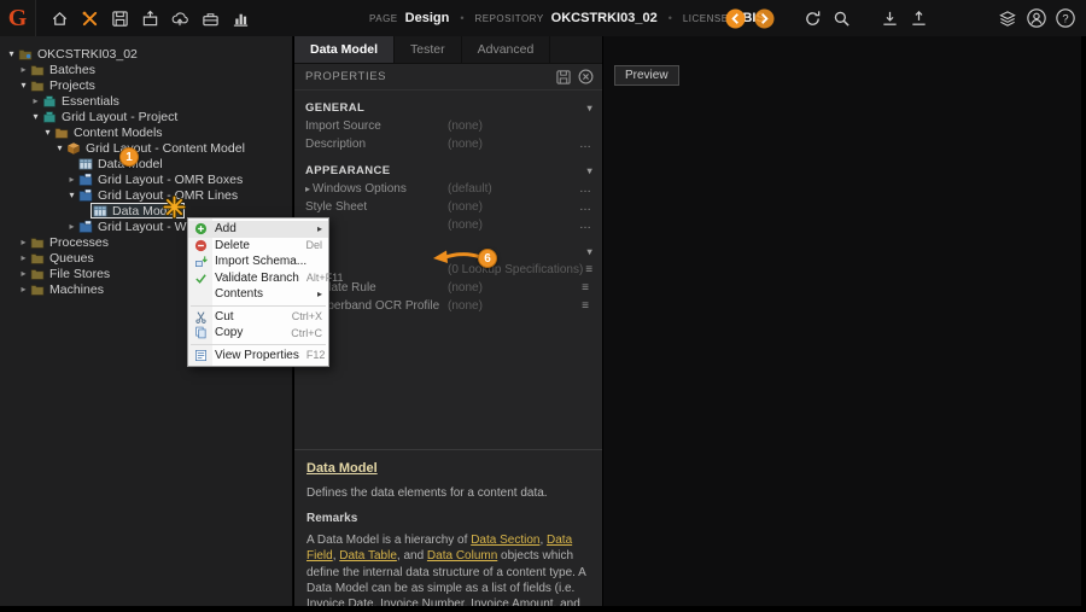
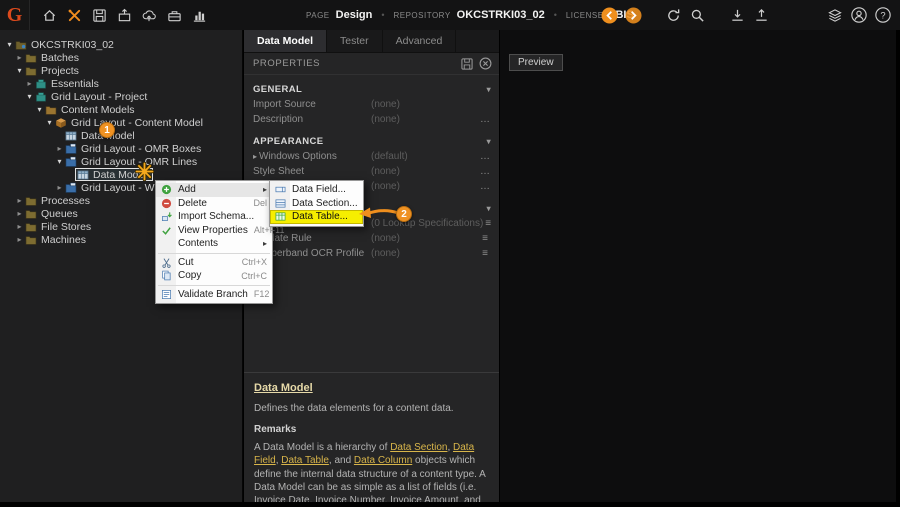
  G
  PAGE
  Design
  •
  REPOSITORY
  OKCSTRKI03_02
  •
  LICENSE
  BIS
  ?
  ▾
  OKCSTRKI03_02
  ▸
  Batches
  ▾
  Projects
  ▸
  Essentials
  ▾
  Grid Layout - Project
  ▾
  Content Models
  ▾
  Grid Lout - Content Model
  Datodel
  ▸
  Grid Layout - OMR Boxes
  ▾
  Grid Layout - OMR Lines
  Data Mod
  ▸
  Grid Layout - W
  ▸
  Processes
  ▸
  Queues
  ▸
  File Stores
  ▸
  Machines
  Data Model
  Tester
  Advanced
  PROPERTIES
  GENERAL
  ▾
  Import Source
  (none)
  Description
  (none)
  …
  APPEARANCE
  ▾
  ▸
  Windows Options
  (default)
  …
  Style Sheet
  (none)
  …
  (none)
  …
  ▾
  (0 Lookup Specifications)
  ≡
  (none)
  ≡
  berband OCR Profile
  (none)
  ≡
  Data Model
  Defines the data elements for a content data.
  Remarks
  A Data Model is a hierarchy of Data Section, Data Field, Data Table, and Data Column objects which define the internal data structure of a content type. A Data Model can be as simple as a list of fields (i.e. Invoice Date, Invoice Number, Invoice Amount, and
  Preview
  Add
  ▸
  Delete
  Del
  Import Schema...
- Validate Branch
+ View Properties
  Alt+F11
  Contents
  ▸
  Cut
  Ctrl+X
  Copy
  Ctrl+C
- View Properties
+ Validate Branch
  F12
+ Data Field...
+ Data Section...
+ Data Table...
  1
- 6
+ 2
